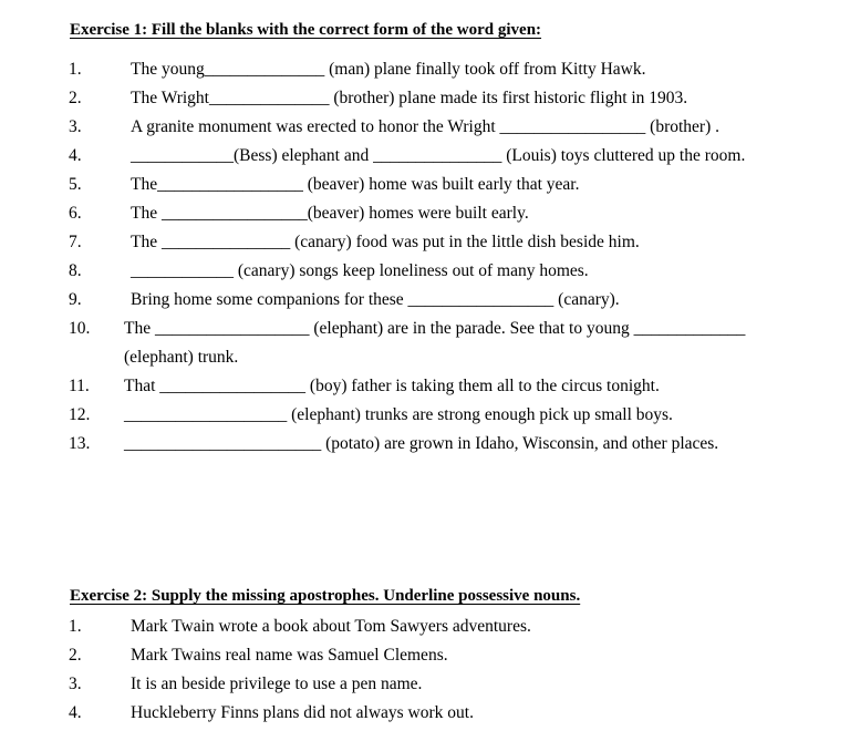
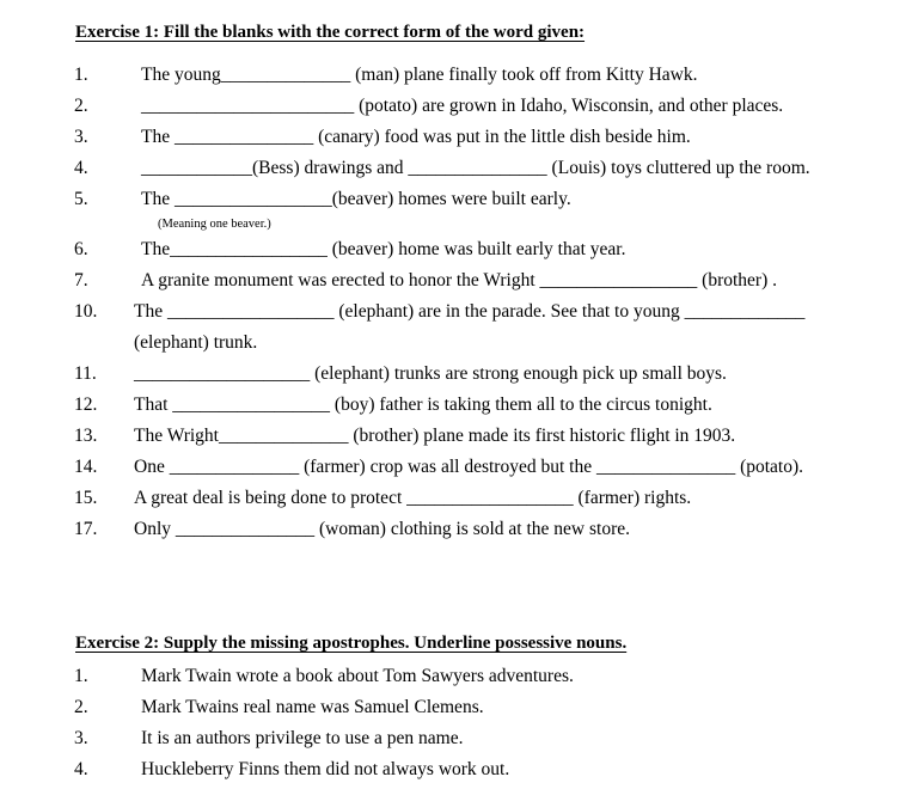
  Exercise 1: Fill the blanks with the correct form of the word given:
  1.
  The young______________ (man) plane finally took off from Kitty Hawk.
  2.
- The Wright______________ (brother) plane made its first historic flight in 1903.
+ _______________________ (potato) are grown in Idaho, Wisconsin, and other places.
  3.
- A granite monument was erected to honor the Wright _________________ (brother) .
+ The _______________ (canary) food was put in the little dish beside him.
  4.
- ____________(Bess) elephant and _______________ (Louis) toys cluttered up the room.
+ ____________(Bess) drawings and _______________ (Louis) toys cluttered up the room.
  5.
- The_________________ (beaver) home was built early that year.
+ The _________________(beaver) homes were built early.
+ (Meaning one beaver.)
  6.
- The _________________(beaver) homes were built early.
+ The_________________ (beaver) home was built early that year.
  7.
- The _______________ (canary) food was put in the little dish beside him.
+ A granite monument was erected to honor the Wright _________________ (brother) .
- 8.
- ____________ (canary) songs keep loneliness out of many homes.
- 9.
- Bring home some companions for these _________________ (canary).
  10.
  The __________________ (elephant) are in the parade. See that to young _____________
  (elephant) trunk.
  11.
- That _________________ (boy) father is taking them all to the circus tonight.
+ ___________________ (elephant) trunks are strong enough pick up small boys.
  12.
- ___________________ (elephant) trunks are strong enough pick up small boys.
+ That _________________ (boy) father is taking them all to the circus tonight.
  13.
- _______________________ (potato) are grown in Idaho, Wisconsin, and other places.
+ The Wright______________ (brother) plane made its first historic flight in 1903.
+ 14.
+ One ______________ (farmer) crop was all destroyed but the _______________ (potato).
+ 15.
+ A great deal is being done to protect __________________ (farmer) rights.
+ 17.
+ Only _______________ (woman) clothing is sold at the new store.
  Exercise 2: Supply the missing apostrophes. Underline possessive nouns.
  1.
  Mark Twain wrote a book about Tom Sawyers adventures.
  2.
  Mark Twains real name was Samuel Clemens.
  3.
- It is an beside privilege to use a pen name.
+ It is an authors privilege to use a pen name.
  4.
- Huckleberry Finns plans did not always work out.
+ Huckleberry Finns them did not always work out.
